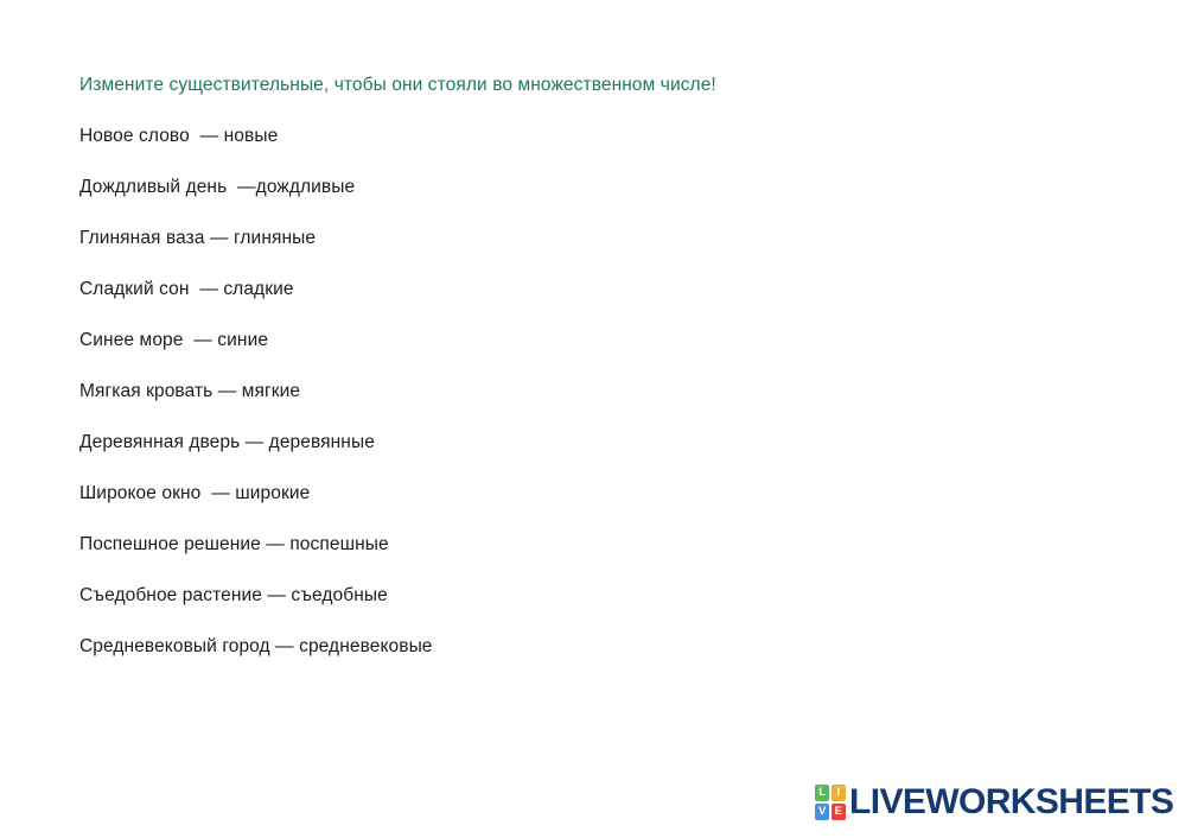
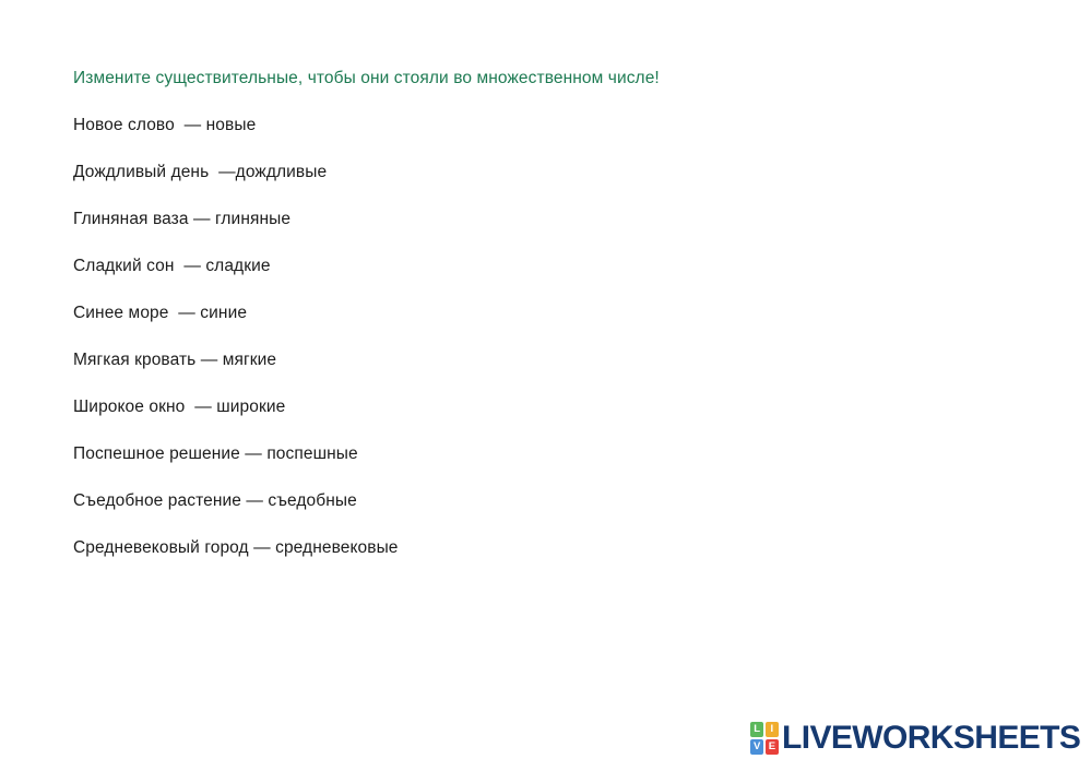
  Измените существительные, чтобы они стояли во множественном числе!
  Новое слово — новые
  Дождливый день —дождливые
  Глиняная ваза — глиняные
  Сладкий сон — сладкие
  Синее море — синие
  Мягкая кровать — мягкие
- Деревянная дверь — деревянные
  Широкое окно — широкие
  Поспешное решение — поспешные
  Съедобное растение — съедобные
  Средневековый город — средневековые
  L
  I
  V
  E
  LIVEWORKSHEETS
